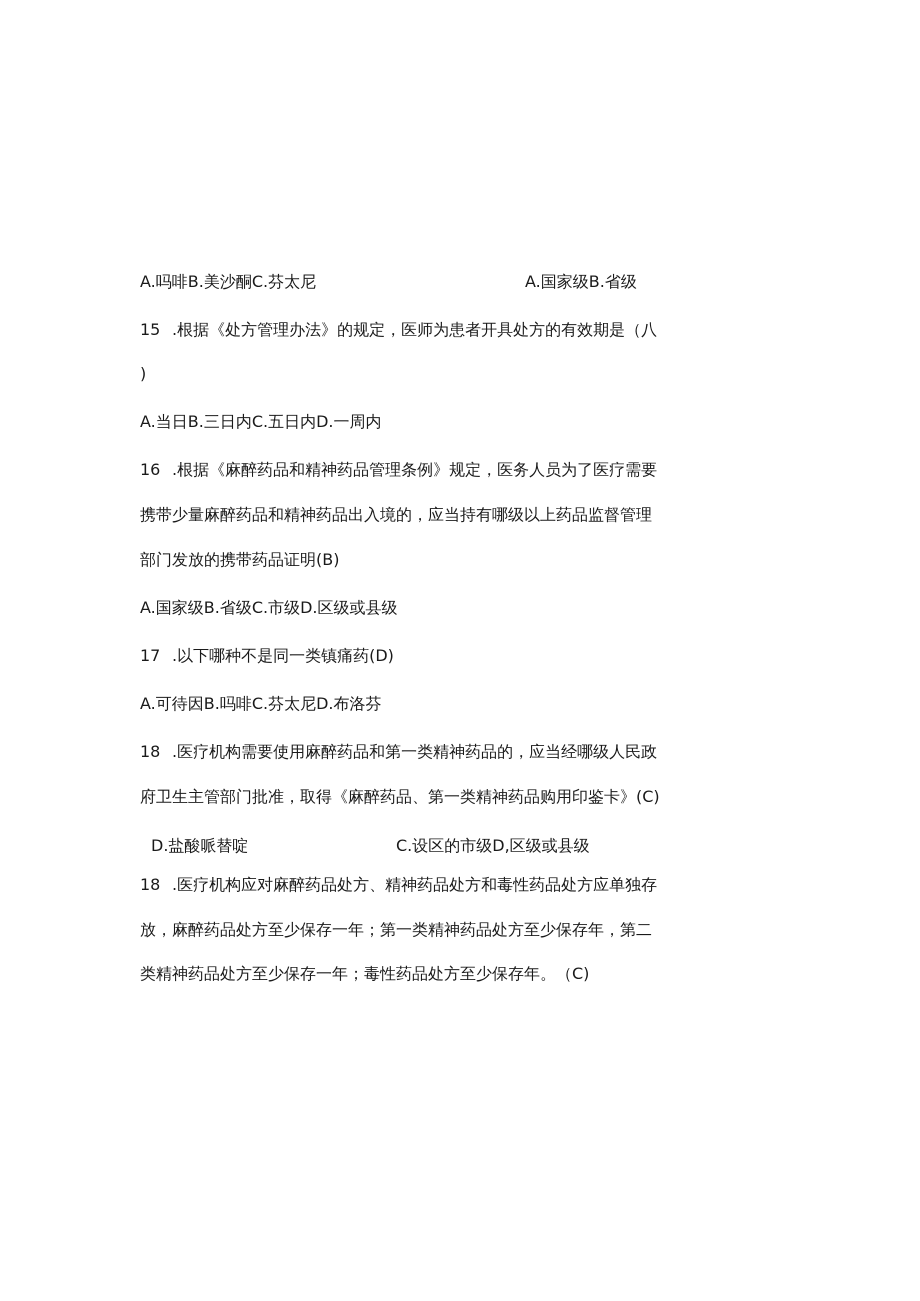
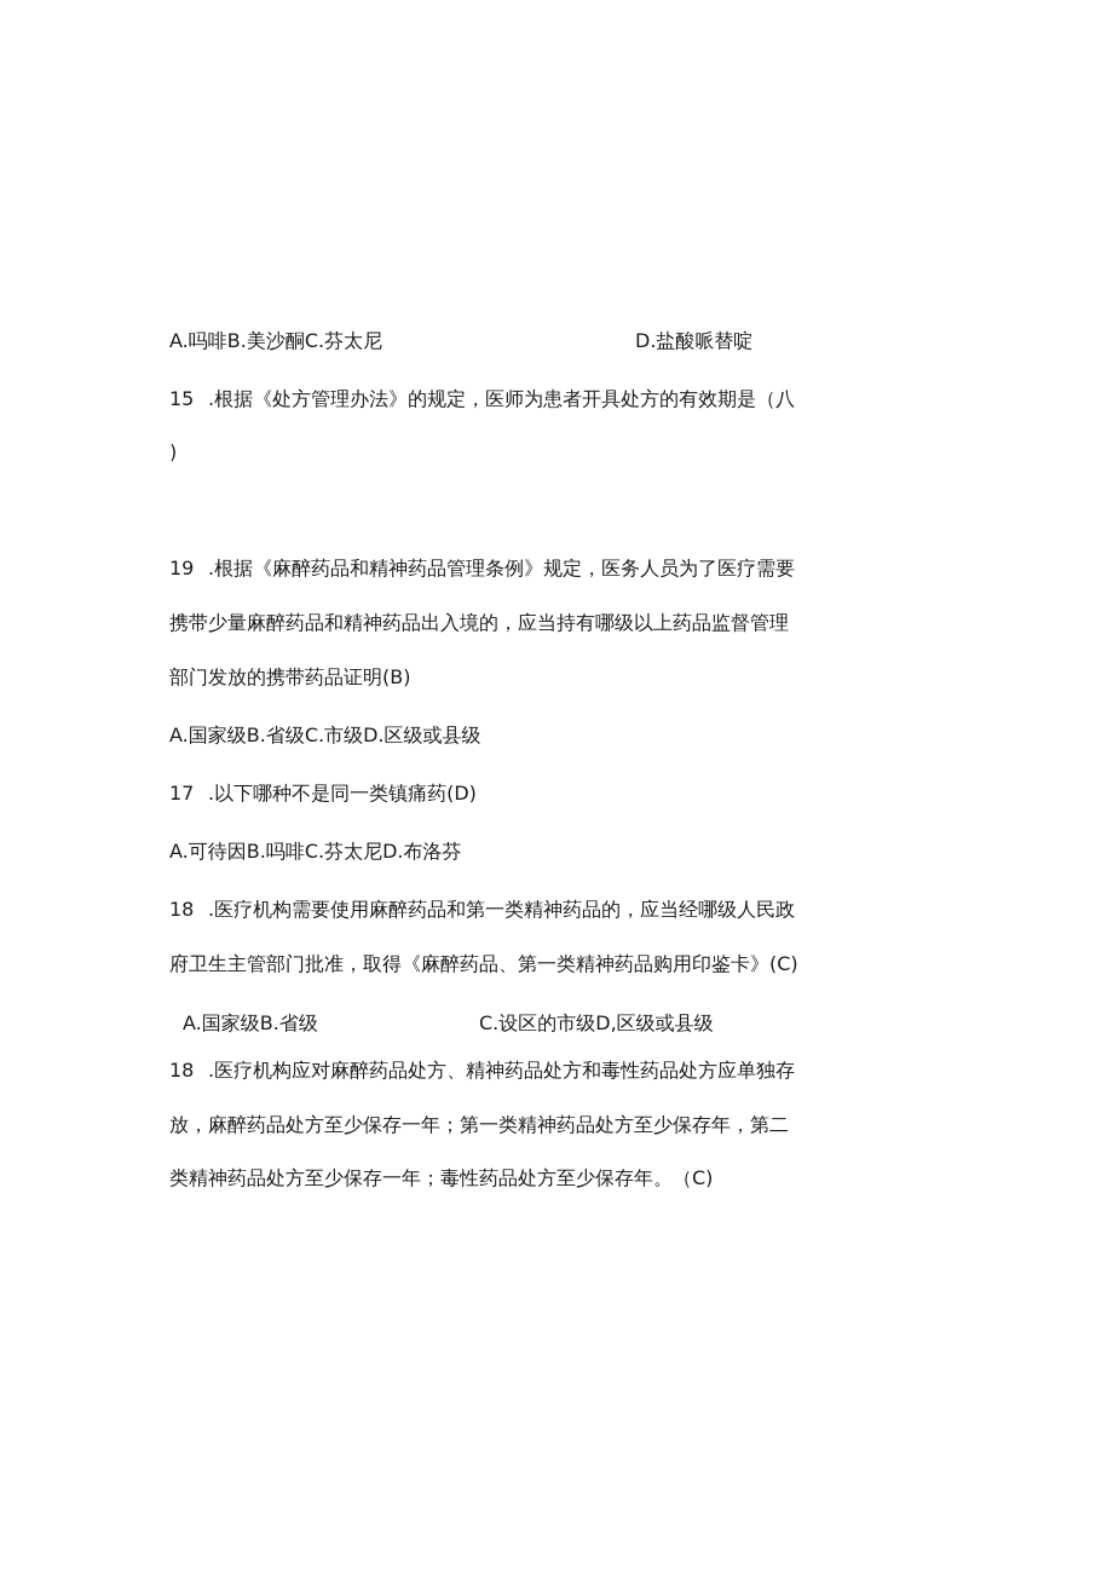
  A.吗啡B.美沙酮C.芬太尼
- A.国家级B.省级
+ D.盐酸哌替啶
  15 .根据《处方管理办法》的规定，医师为患者开具处方的有效期是（八
  )
- A.当日B.三日内C.五日内D.一周内
- 16 .根据《麻醉药品和精神药品管理条例》规定，医务人员为了医疗需要
+ 19 .根据《麻醉药品和精神药品管理条例》规定，医务人员为了医疗需要
  携带少量麻醉药品和精神药品出入境的，应当持有哪级以上药品监督管理
  部门发放的携带药品证明(B)
  A.国家级B.省级C.市级D.区级或县级
  17 .以下哪种不是同一类镇痛药(D)
  A.可待因B.吗啡C.芬太尼D.布洛芬
  18 .医疗机构需要使用麻醉药品和第一类精神药品的，应当经哪级人民政
  府卫生主管部门批准，取得《麻醉药品、第一类精神药品购用印鉴卡》(C)
- D.盐酸哌替啶
+ A.国家级B.省级
  C.设区的市级D,区级或县级
  18 .医疗机构应对麻醉药品处方、精神药品处方和毒性药品处方应单独存
  放，麻醉药品处方至少保存一年；第一类精神药品处方至少保存年，第二
  类精神药品处方至少保存一年；毒性药品处方至少保存年。（C)
